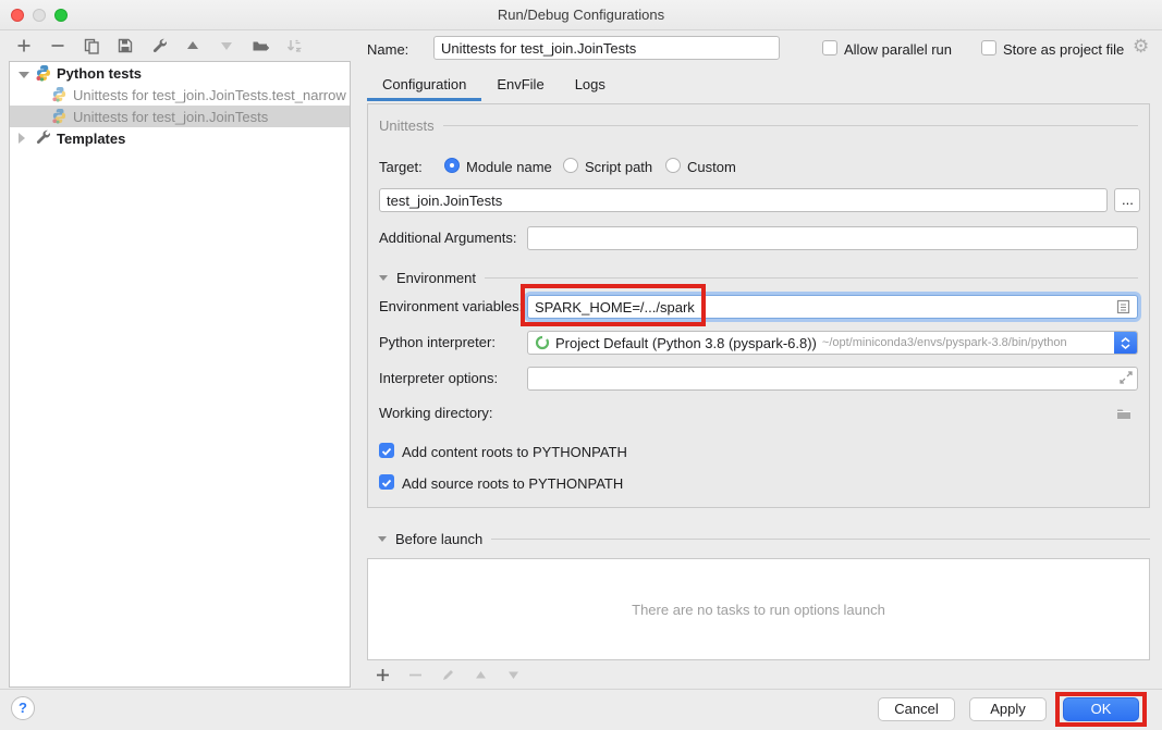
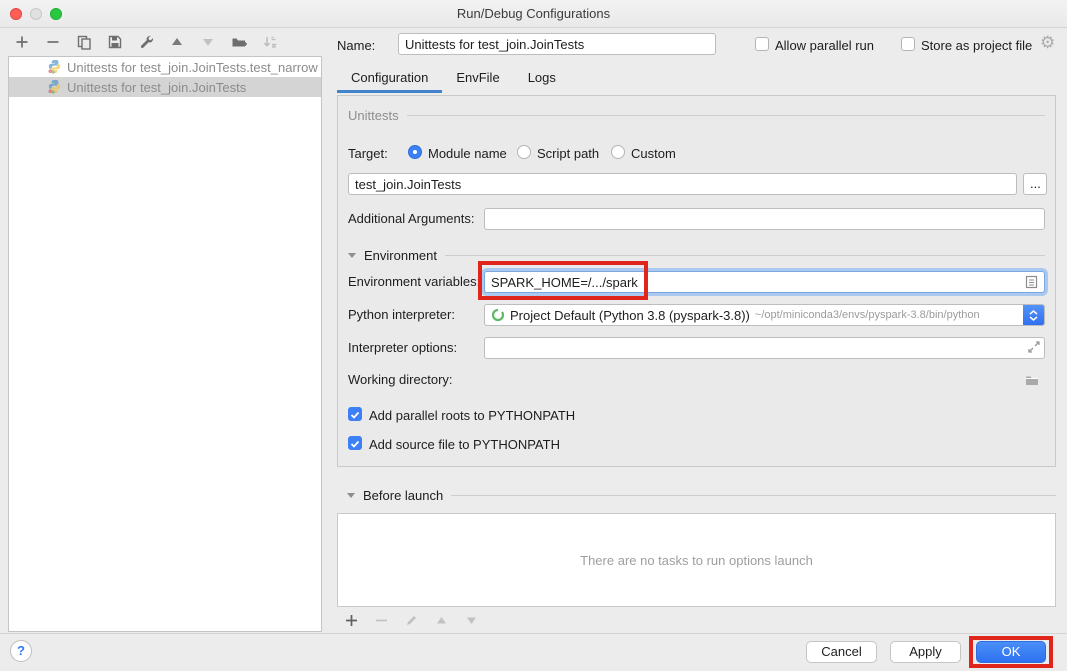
  Run/Debug Configurations
- Python tests
  Unittests for test_join.JoinTests.test_narrow
  Unittests for test_join.JoinTests
- Templates
  Name:
  Unittests for test_join.JoinTests
  Allow parallel run
  Store as project file
  ⚙
  Configuration
  EnvFile
  Logs
  Unittests
  Target:
  Module name
  Script path
  Custom
  test_join.JoinTests
  ...
  Additional Arguments:
  Environment
  Environment variables:
  SPARK_HOME=/.../spark
  Python interpreter:
- Project Default (Python 3.8 (pyspark-6.8))
+ Project Default (Python 3.8 (pyspark-3.8))
  ~/opt/miniconda3/envs/pyspark-3.8/bin/python
  Interpreter options:
  Working directory:
- Add content roots to PYTHONPATH
+ Add parallel roots to PYTHONPATH
- Add source roots to PYTHONPATH
+ Add source file to PYTHONPATH
  Before launch
  There are no tasks to run options launch
  ?
  Cancel
  Apply
  OK
